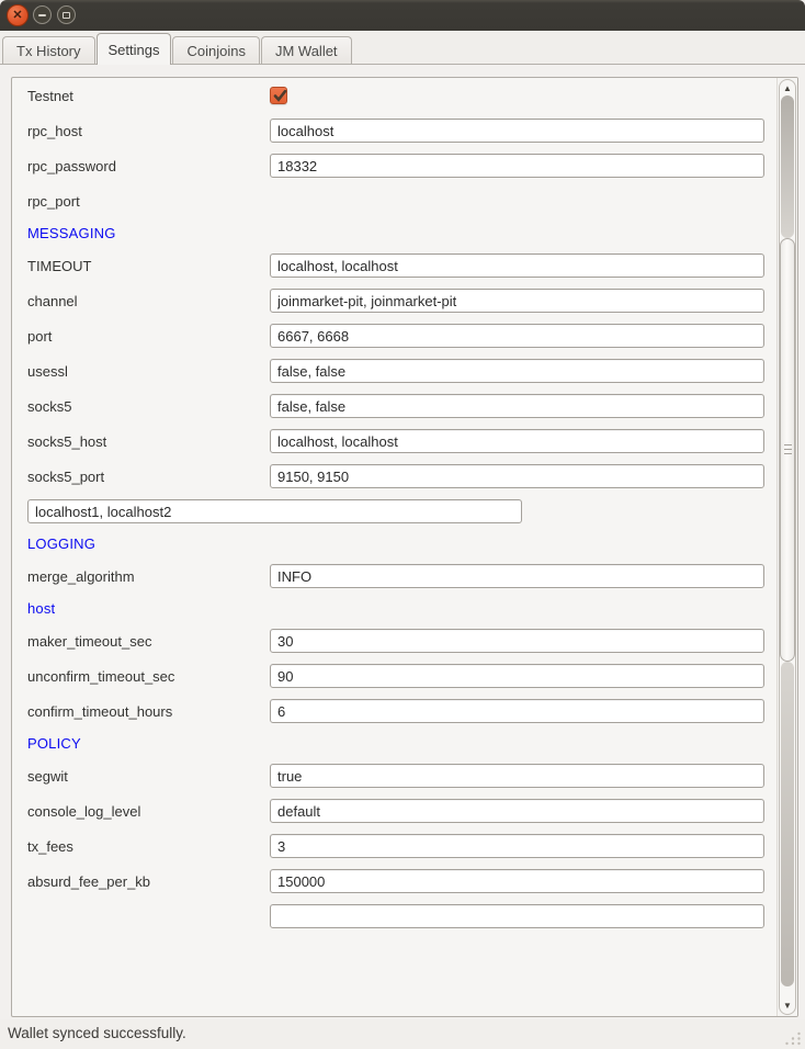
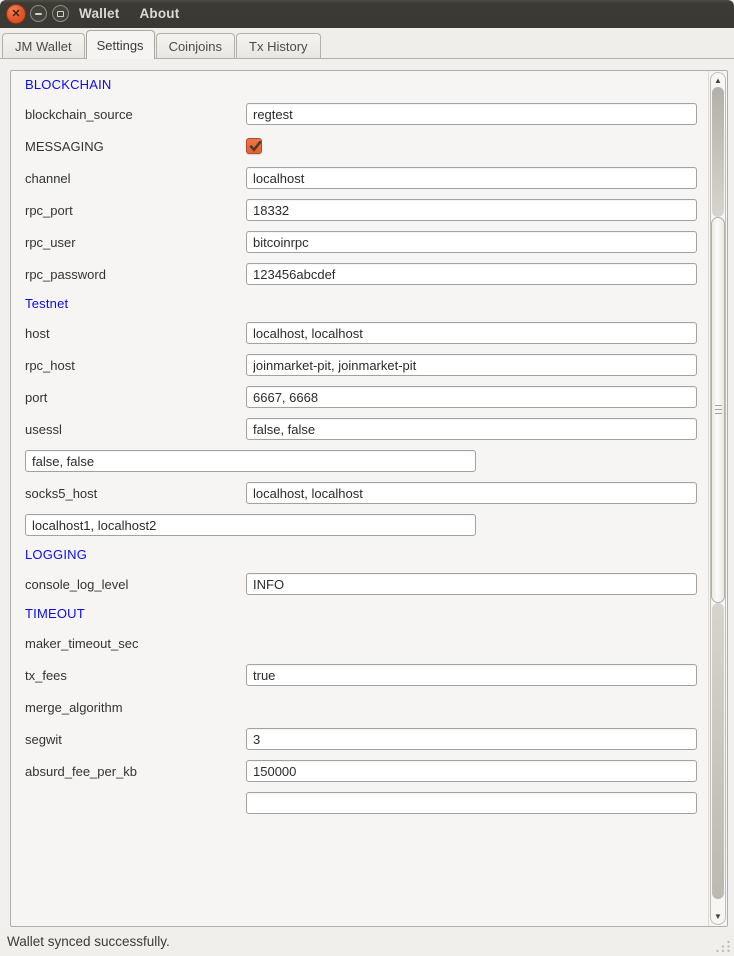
  ✕
+ Wallet
+ About
- Tx History
+ JM Wallet
  Settings
  Coinjoins
- JM Wallet
+ Tx History
+ BLOCKCHAIN
+ blockchain_source
+ regtest
- Testnet
+ MESSAGING
- rpc_host
+ channel
  localhost
- rpc_password
+ rpc_port
  18332
+ rpc_user
+ bitcoinrpc
- rpc_port
+ rpc_password
+ 123456abcdef
- MESSAGING
+ Testnet
- TIMEOUT
+ host
  localhost, localhost
- channel
+ rpc_host
  joinmarket-pit, joinmarket-pit
  port
  6667, 6668
  usessl
  false, false
- socks5
  false, false
  socks5_host
  localhost, localhost
- socks5_port
- 9150, 9150
  localhost1, localhost2
  LOGGING
- merge_algorithm
+ console_log_level
  INFO
- host
+ TIMEOUT
  maker_timeout_sec
- 30
- unconfirm_timeout_sec
- 90
- confirm_timeout_hours
- 6
- POLICY
- segwit
+ tx_fees
  true
- console_log_level
+ merge_algorithm
- default
- tx_fees
+ segwit
  3
  absurd_fee_per_kb
  150000
  ▲
  ▼
  Wallet synced successfully.
